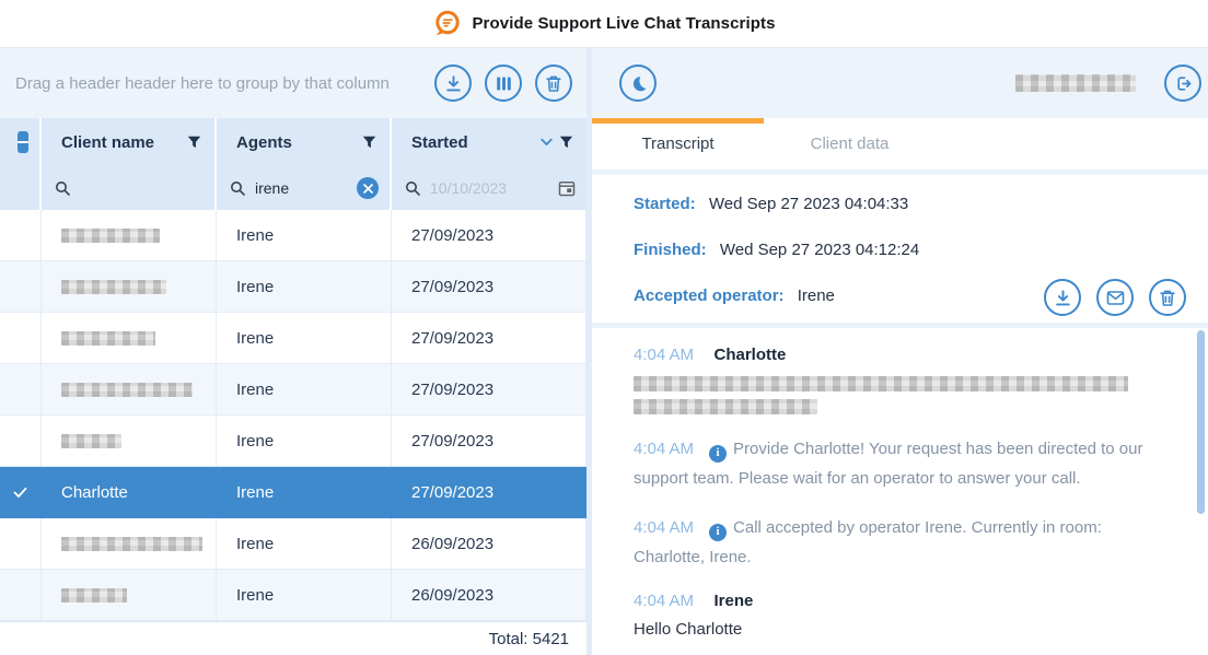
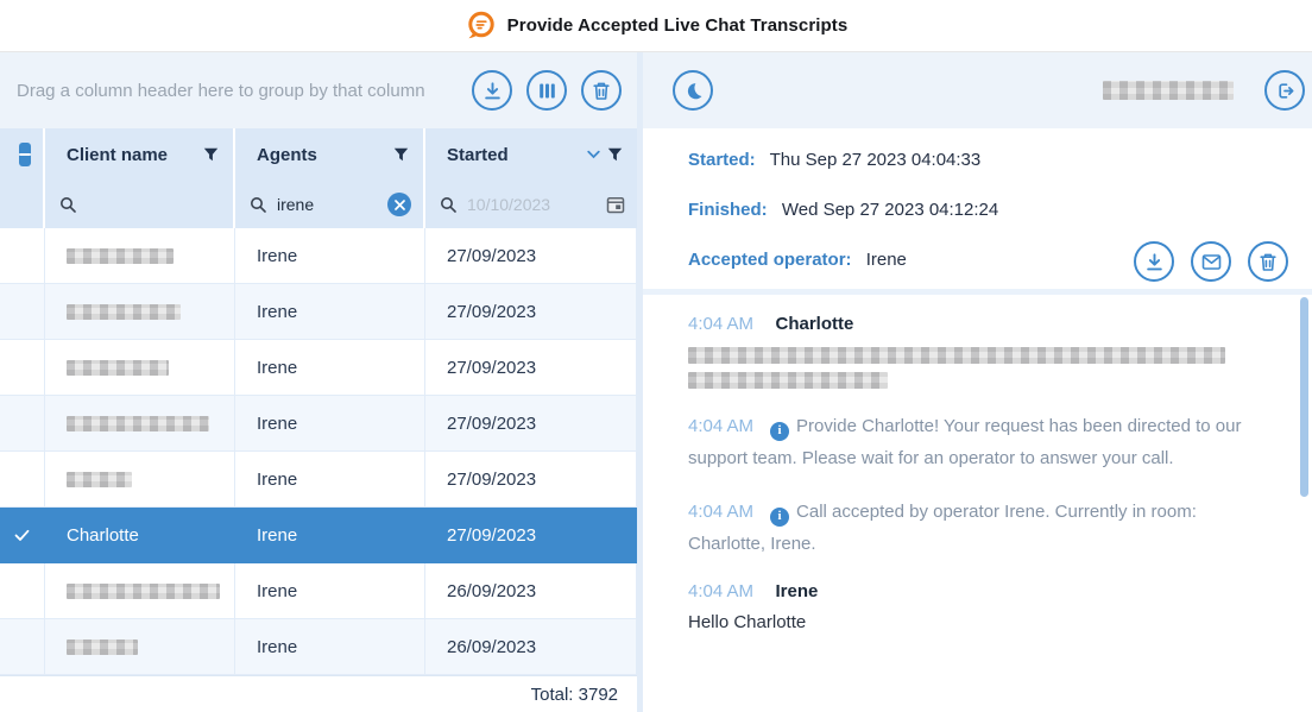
- Provide Support Live Chat Transcripts
+ Provide Accepted Live Chat Transcripts
- Drag a header header here to group by that column
+ Drag a column header here to group by that column
  Client name
  Agents
  Started
  irene
  10/10/2023
  Irene
  27/09/2023
  Irene
  27/09/2023
  Irene
  27/09/2023
  Irene
  27/09/2023
  Irene
  27/09/2023
  Charlotte
  Irene
  27/09/2023
  Irene
  26/09/2023
  Irene
  26/09/2023
- Total: 5421
+ Total: 3792
- Transcript
- Client data
- Started: Wed Sep 27 2023 04:04:33
+ Started: Thu Sep 27 2023 04:04:33
  Finished: Wed Sep 27 2023 04:12:24
  Accepted operator: Irene
  4:04 AM Charlotte
  4:04 AM Provide Charlotte! Your request has been directed to our support team. Please wait for an operator to answer your call.
  4:04 AM Call accepted by operator Irene. Currently in room: Charlotte, Irene.
  4:04 AM Irene
  Hello Charlotte
